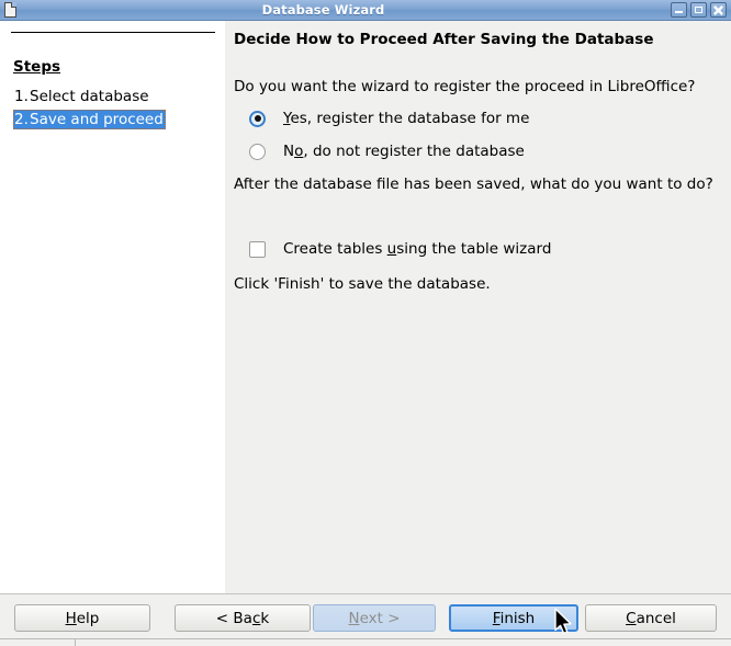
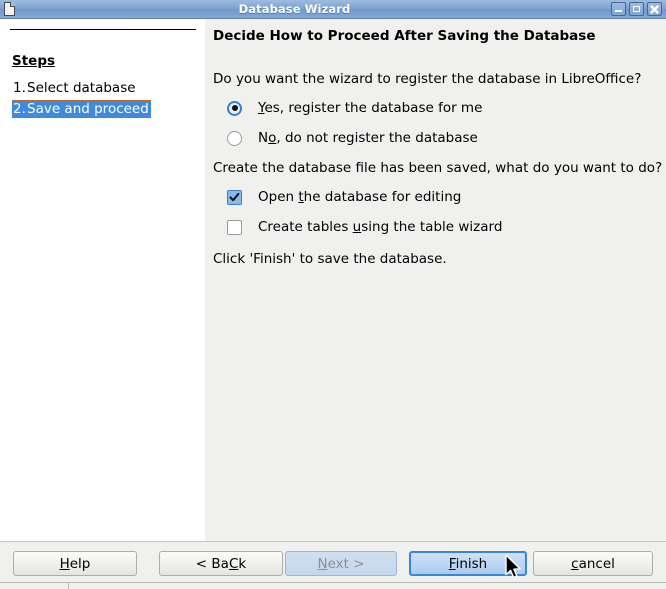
  Database Wizard
  Steps
  1.Select database
  2.Save and proceed
  Decide How to Proceed After Saving the Database
- Do you want the wizard to register the proceed in LibreOffice?
+ Do you want the wizard to register the database in LibreOffice?
  Yes, register the database for me
  No, do not register the database
- After the database file has been saved, what do you want to do?
+ Create the database file has been saved, what do you want to do?
+ Open the database for editing
  Create tables using the table wizard
  Click 'Finish' to save the database.
  Help
- < Back
+ < BaCk
  Next >
  Finish
- Cancel
+ cancel
